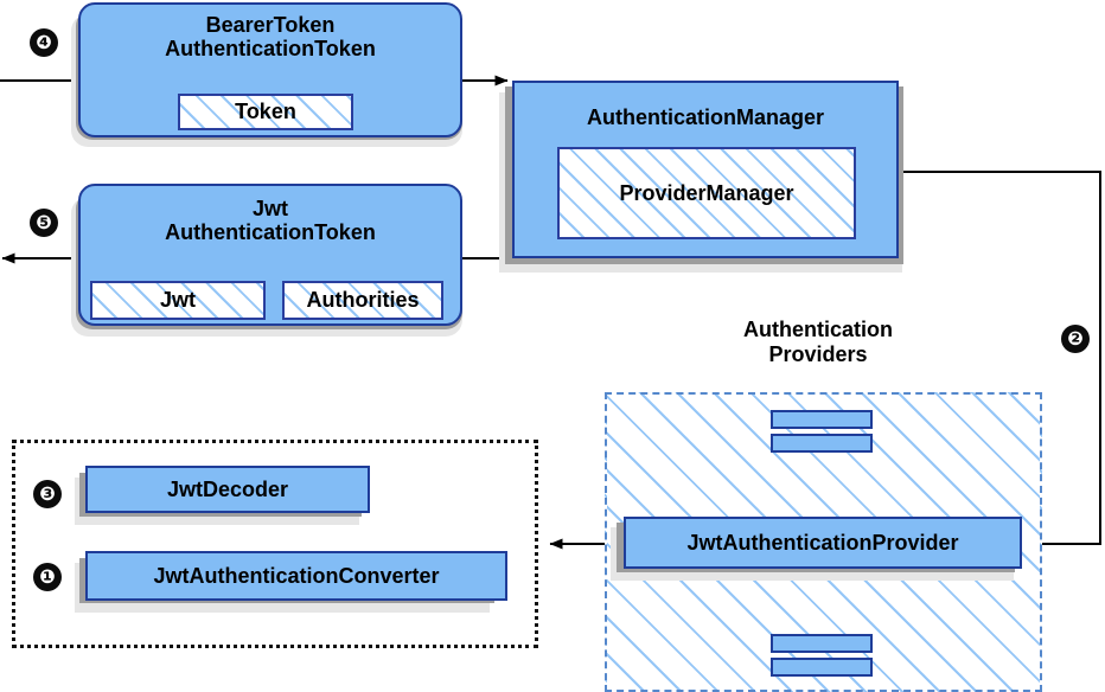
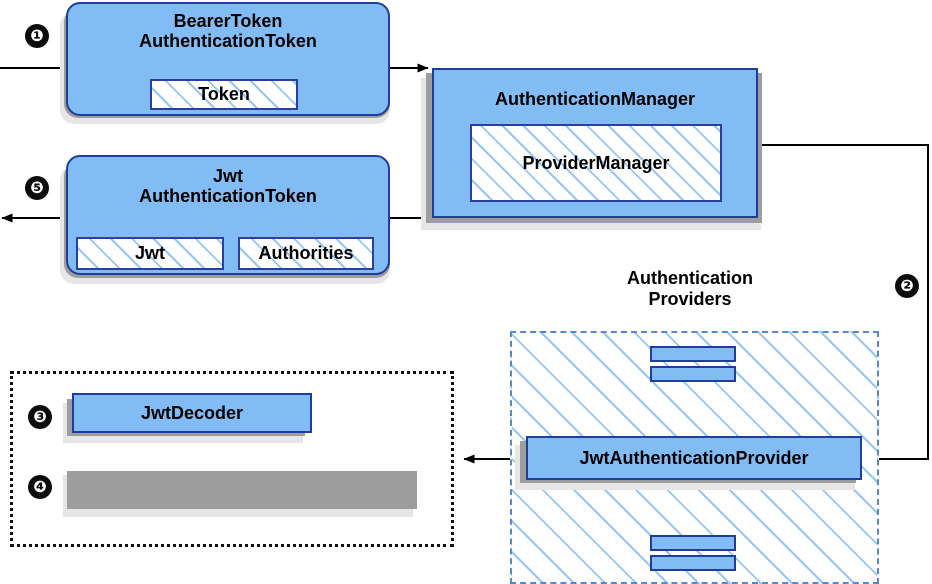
  Authentication
  Providers
  JwtAuthenticationProvider
  BearerToken
  AuthenticationToken
  Token
  AuthenticationManager
  ProviderManager
  Jwt
  AuthenticationToken
  Jwt
  Authorities
  JwtDecoder
- JwtAuthenticationConverter
- ❹
+ ❶
  ❺
  ❷
  ❸
- ❶
+ ❹
